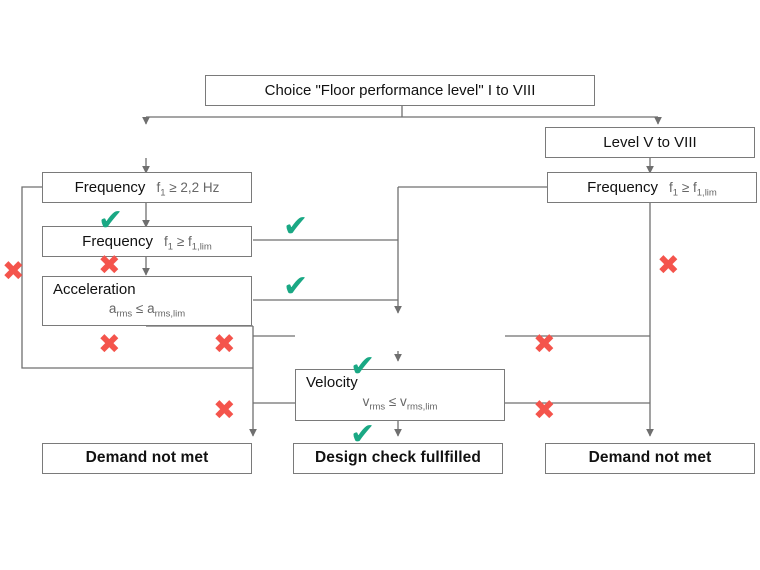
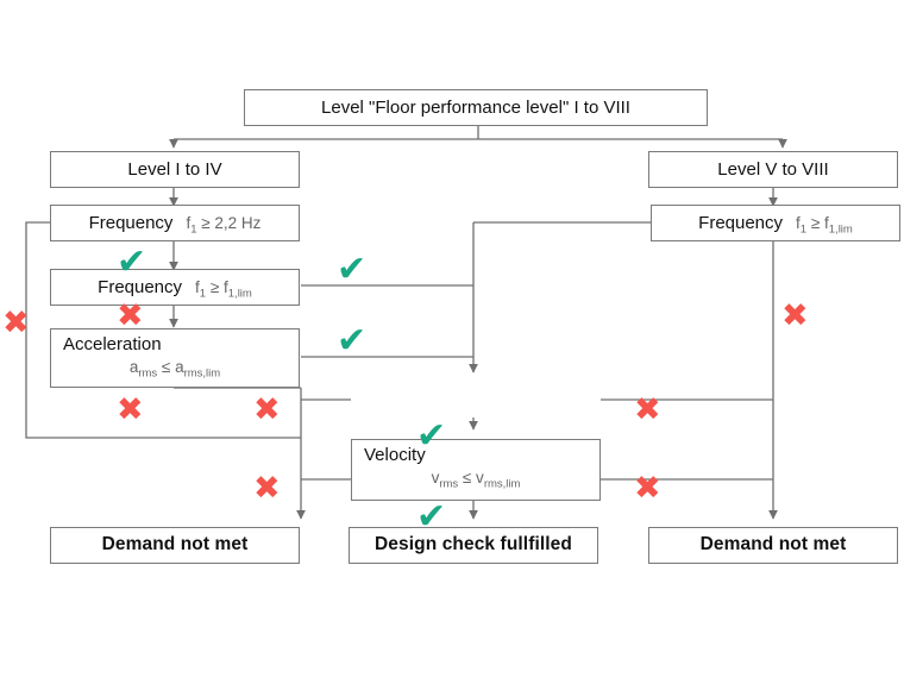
- Choice "Floor performance level" I to VIII
+ Level "Floor performance level" I to VIII
+ Level I to IV
  Level V to VIII
  Frequency
  f1 ≥ 2,2 Hz
  Frequency
  f1 ≥ f1,lim
  Acceleration
  arms ≤ arms,lim
  Frequency
  f1 ≥ f1,lim
  Velocity
  vrms ≤ vrms,lim
  Demand not met
  Design check fullfilled
  Demand not met
  ✔
  ✔
  ✔
  ✔
  ✔
  ✖
  ✖
  ✖
  ✖
  ✖
  ✖
  ✖
  ✖
